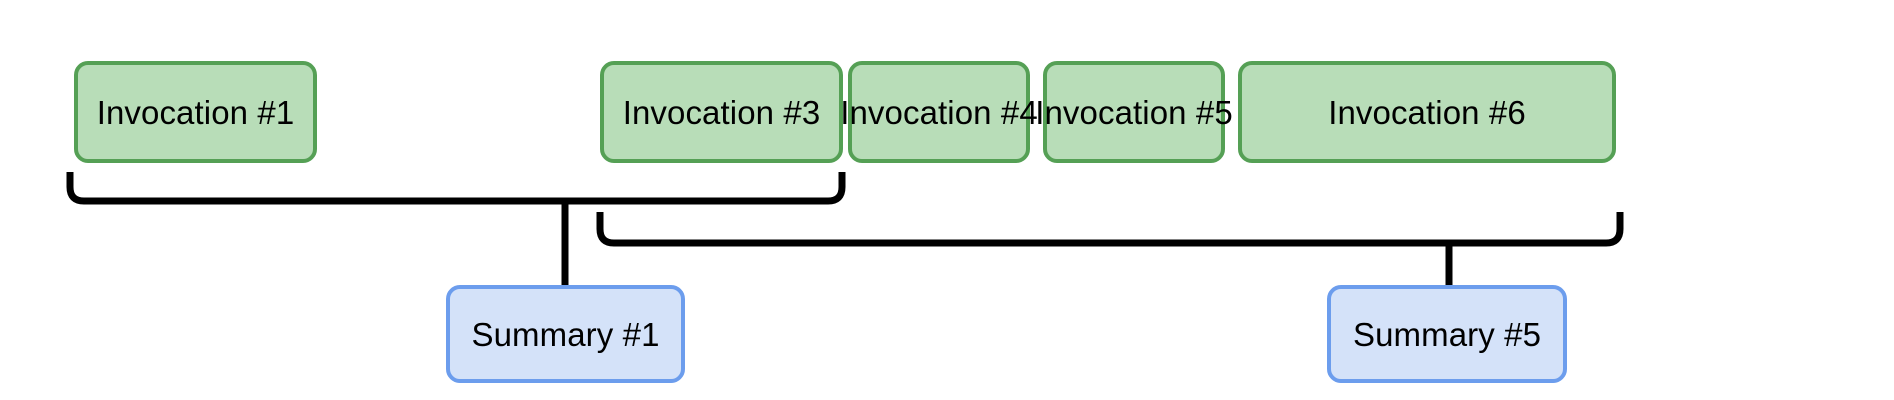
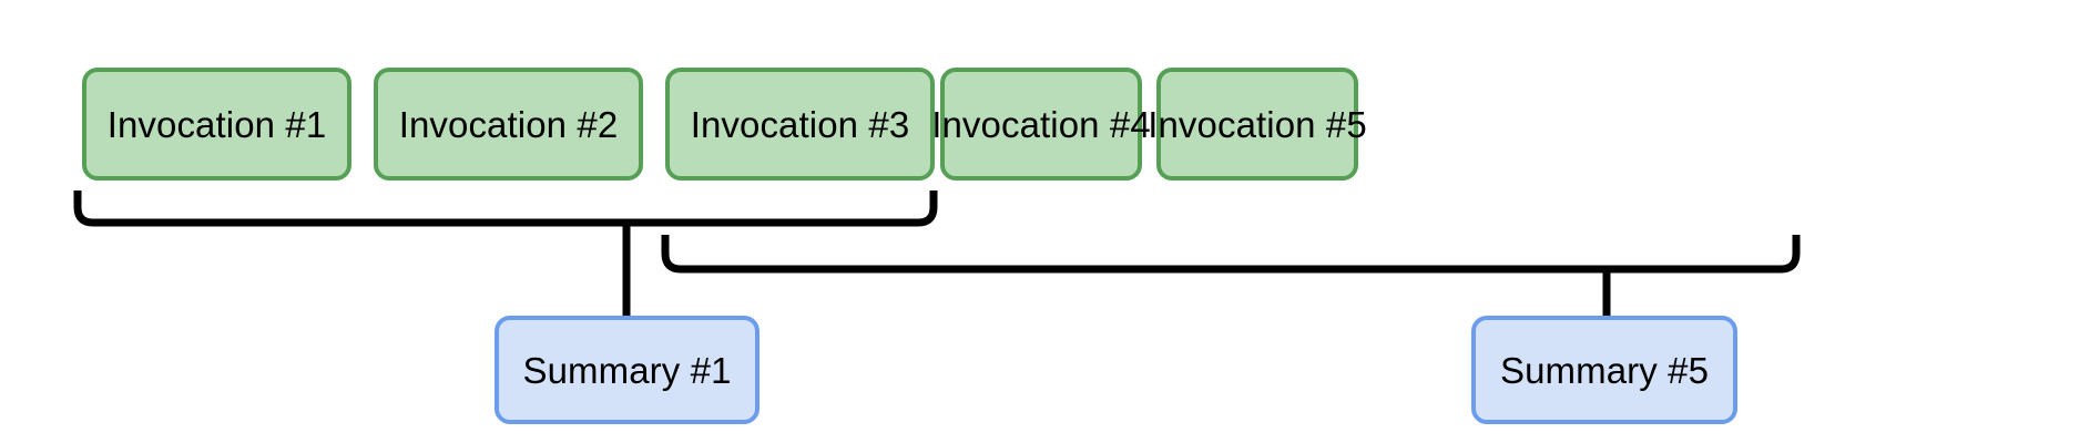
  Invocation #1
+ Invocation #2
  Invocation #3
  Invocation #4
  Invocation #5
- Invocation #6
  Summary #1
  Summary #5
